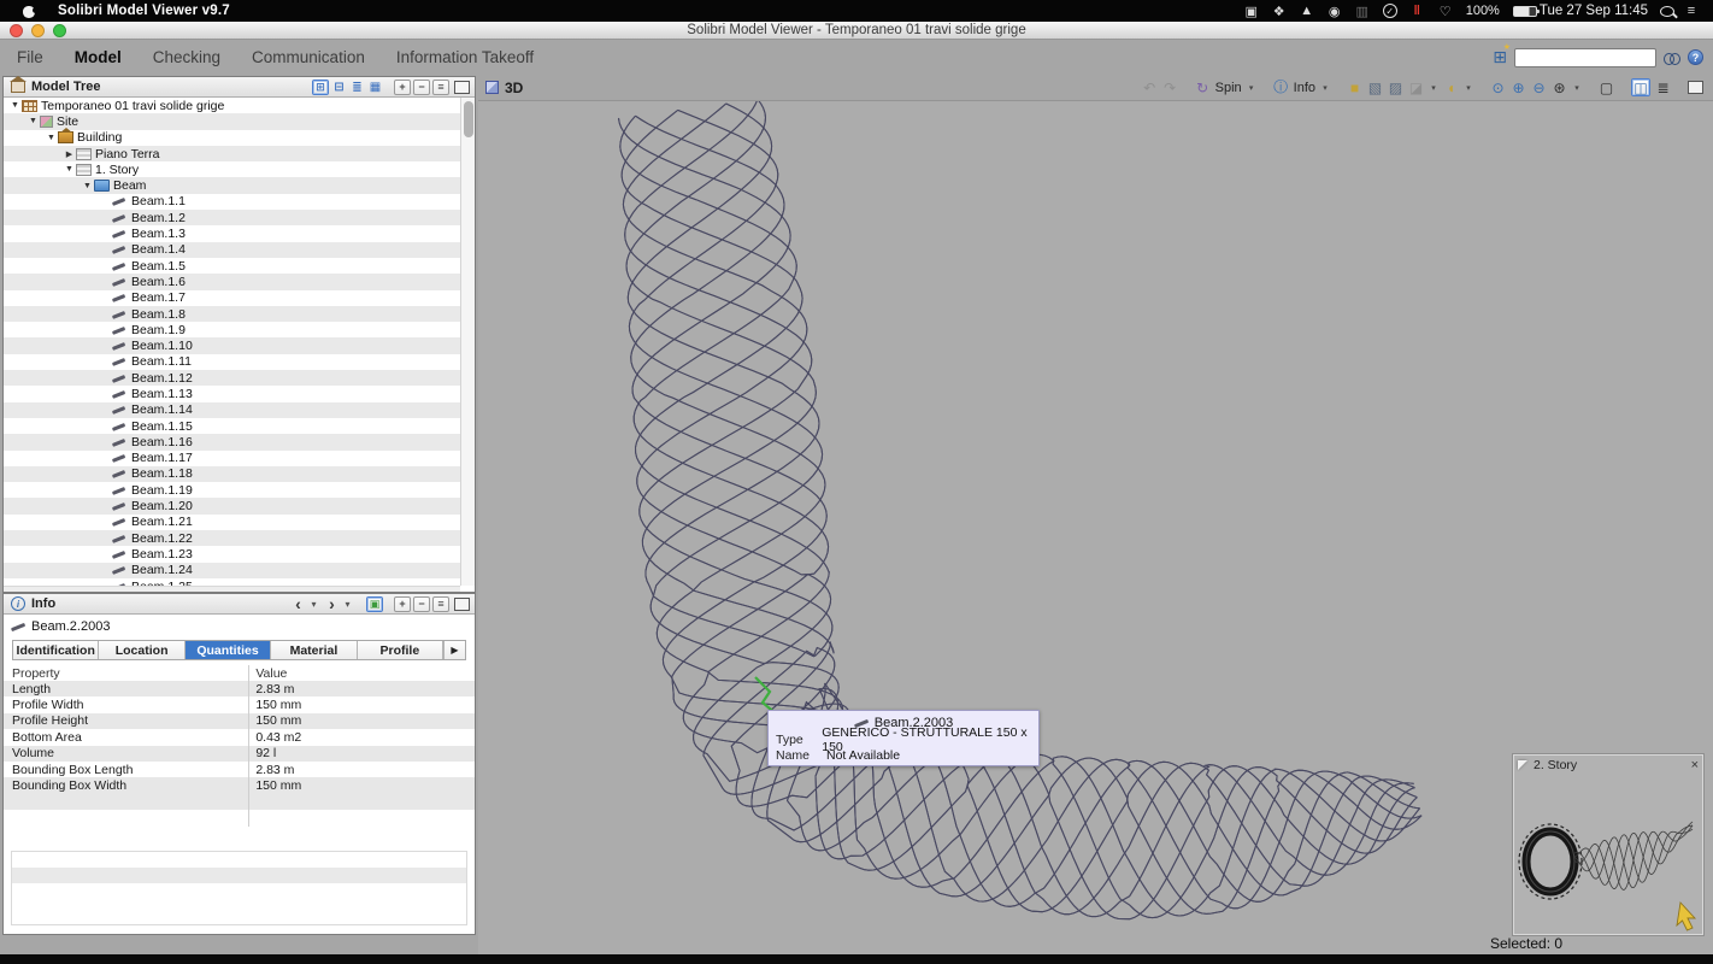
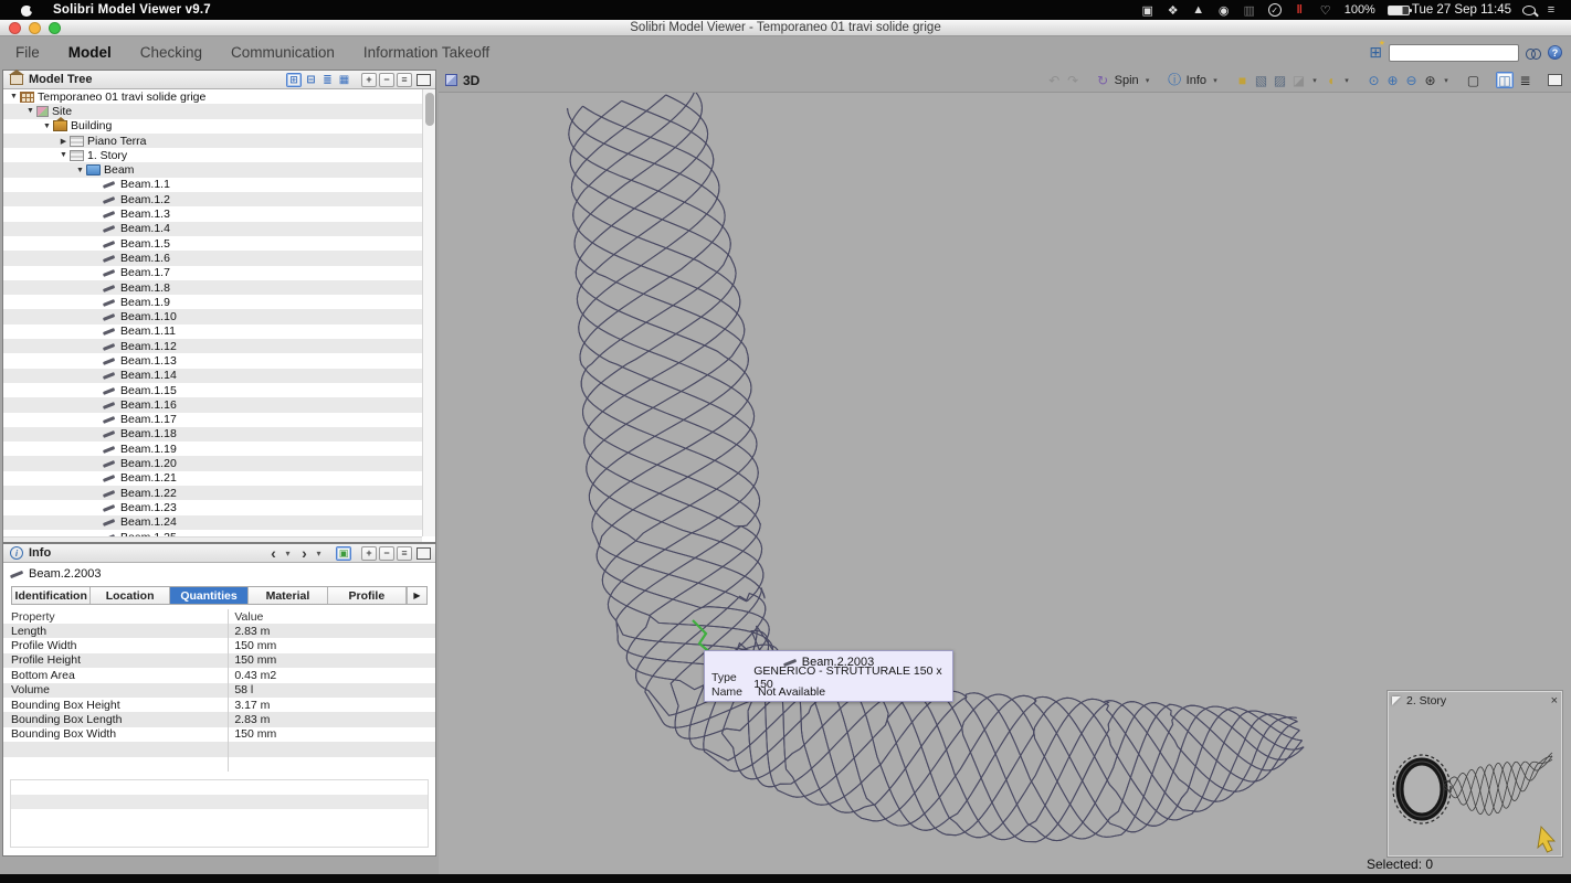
  Solibri Model Viewer v9.7
  ▣
  ❖
  ▲
  ◉
  ▥
  ✓
  ‖
  ♡
  100%
  Tue 27 Sep 11:45
  ≡
  Solibri Model Viewer - Temporaneo 01 travi solide grige
  File
  Model
  Checking
  Communication
  Information Takeoff
  ⊞
  ?
  Model Tree
  ⊞
  ⊟
  ≣
  ▦
  +
  −
  ≡
  Temporaneo 01 travi solide grige
  Site
  Building
  Piano Terra
  1. Story
  Beam
  Beam.1.1
  Beam.1.2
  Beam.1.3
  Beam.1.4
  Beam.1.5
  Beam.1.6
  Beam.1.7
  Beam.1.8
  Beam.1.9
  Beam.1.10
  Beam.1.11
  Beam.1.12
  Beam.1.13
  Beam.1.14
  Beam.1.15
  Beam.1.16
  Beam.1.17
  Beam.1.18
  Beam.1.19
  Beam.1.20
  Beam.1.21
  Beam.1.22
  Beam.1.23
  Beam.1.24
  i
  Info
  ‹
  ▾
  ›
  ▾
  ▣
  +
  −
  ≡
  Beam.2.2003
  Identification
  Location
  Quantities
  Material
  Profile
  ▶
  Property
  Value
  Length
  2.83 m
  Profile Width
  150 mm
  Profile Height
  150 mm
  Bottom Area
  0.43 m2
  Volume
- 92 l
+ 58 l
+ Bounding Box Height
+ 3.17 m
  Bounding Box Length
  2.83 m
  Bounding Box Width
  150 mm
  3D
  ↻
  Spin
  ⓘ
  Info
  ■
  ▧
  ▨
  ◖
  ⊙
  ⊕
  ⊖
  ⊛
  ▢
  ◫
  ≣
  Beam.2.2003
  Type
  GENERICO - STRUTTURALE 150 x 150
  Name
  Not Available
  2. Story
  ×
  Selected: 0
